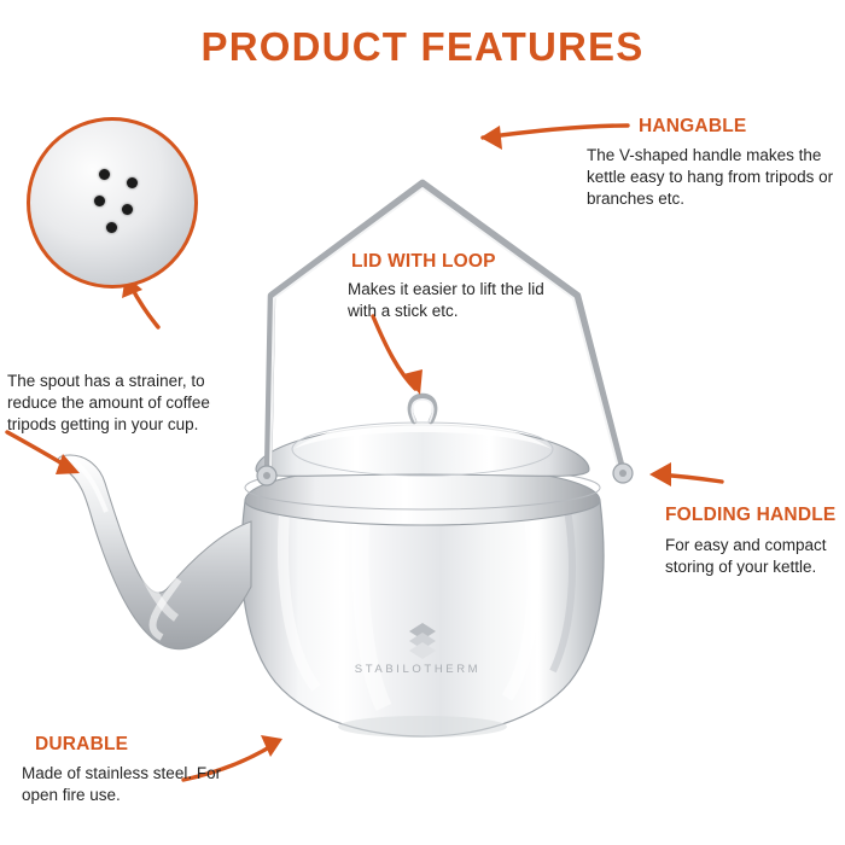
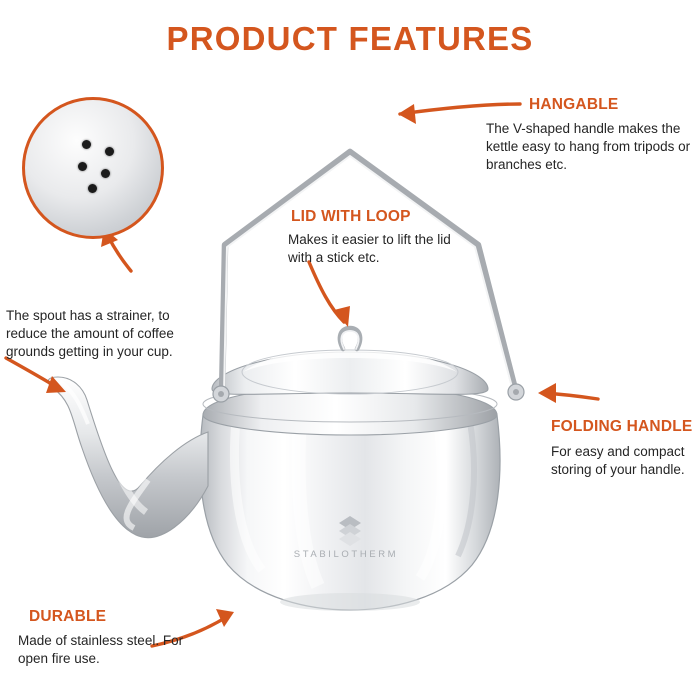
  PRODUCT FEATURES
  STABILOTHERM
  HANGABLE
  The V-shaped handle makes the kettle easy to hang from tripods or branches etc.
  LID WITH LOOP
  Makes it easier to lift the lid with a stick etc.
- The spout has a strainer, to reduce the amount of coffee tripods getting in your cup.
+ The spout has a strainer, to reduce the amount of coffee grounds getting in your cup.
  FOLDING HANDLE
- For easy and compact storing of your kettle.
+ For easy and compact storing of your handle.
  DURABLE
  Made of stainless steel. For open fire use.
